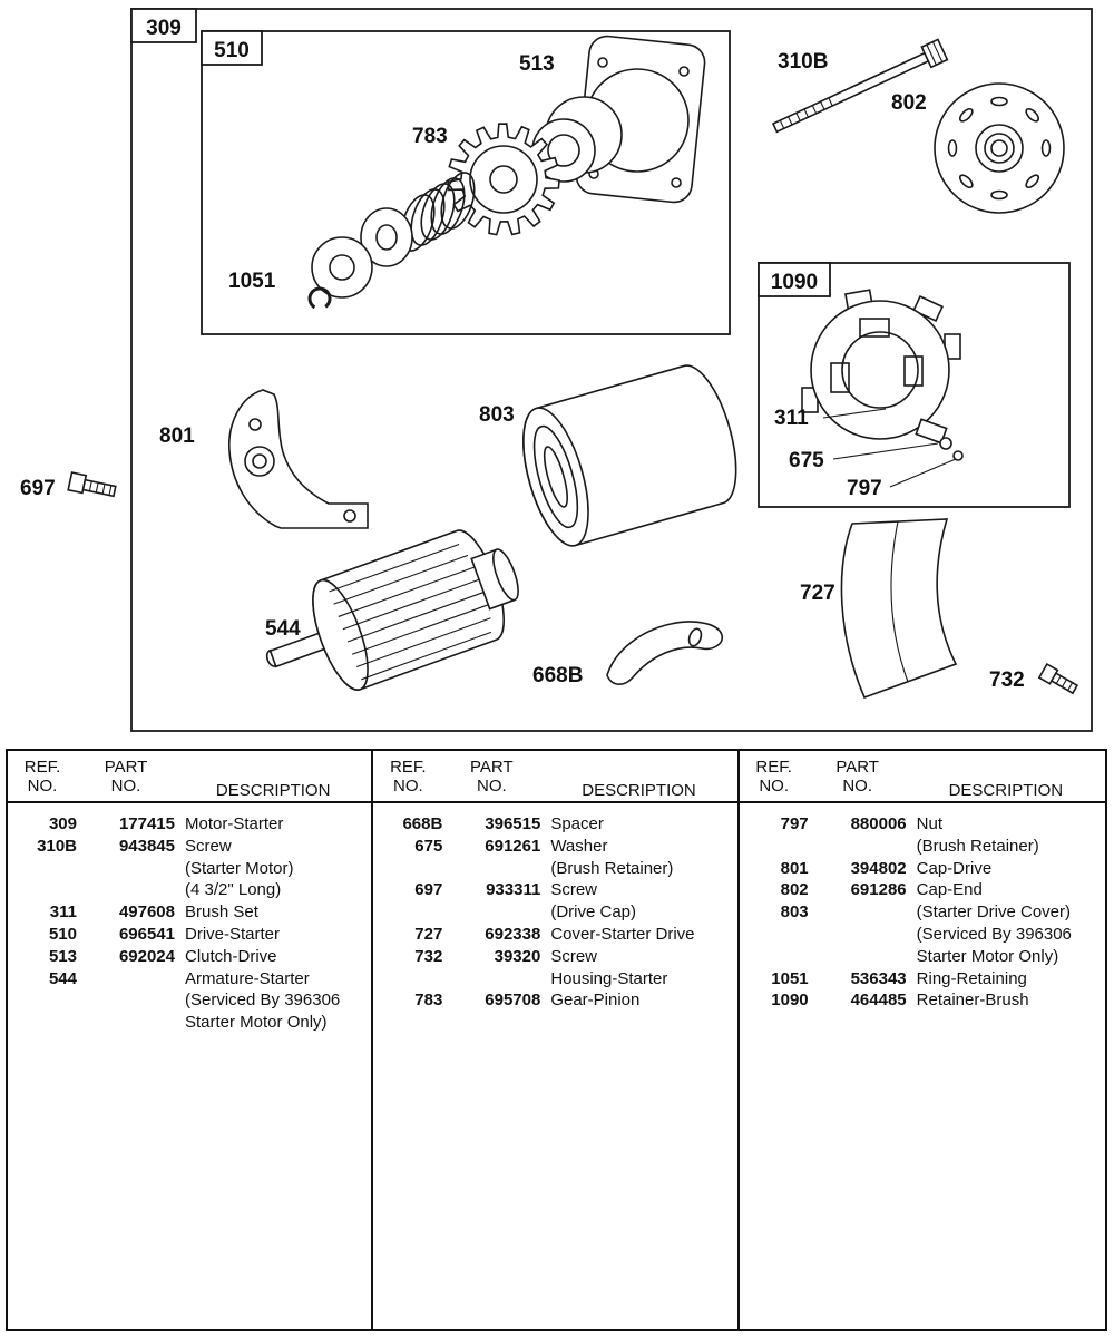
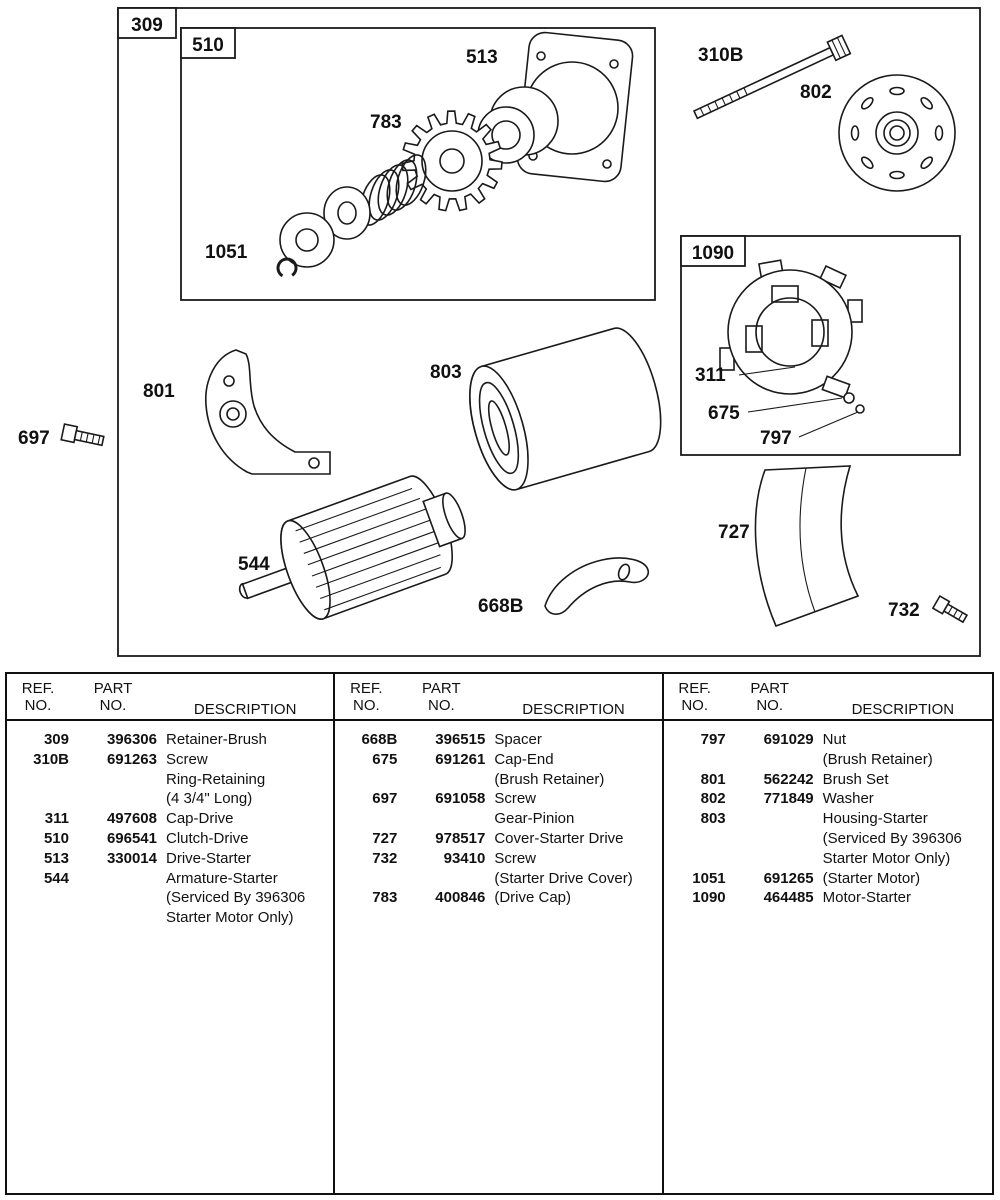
  309
  510
  1090
  513
  783
  1051
  310B
  802
  311
  675
  797
  801
  697
  803
  544
  668B
  727
  732
  REF.
  NO.
  PART
  NO.
  DESCRIPTION
  309
- 177415
+ 396306
- Motor-Starter
+ Retainer-Brush
  310B
- 943845
+ 691263
  Screw
- (Starter Motor)
+ Ring-Retaining
- (4 3/2" Long)
+ (4 3/4" Long)
  311
  497608
- Brush Set
+ Cap-Drive
  510
  696541
- Drive-Starter
+ Clutch-Drive
  513
- 692024
+ 330014
- Clutch-Drive
+ Drive-Starter
  544
  Armature-Starter
  (Serviced By 396306
  Starter Motor Only)
  REF.
  NO.
  PART
  NO.
  DESCRIPTION
  668B
  396515
  Spacer
  675
  691261
- Washer
+ Cap-End
  (Brush Retainer)
  697
- 933311
+ 691058
  Screw
- (Drive Cap)
+ Gear-Pinion
  727
- 692338
+ 978517
  Cover-Starter Drive
  732
- 39320
+ 93410
  Screw
- Housing-Starter
+ (Starter Drive Cover)
  783
- 695708
+ 400846
- Gear-Pinion
+ (Drive Cap)
  REF.
  NO.
  PART
  NO.
  DESCRIPTION
  797
- 880006
+ 691029
  Nut
  (Brush Retainer)
  801
- 394802
+ 562242
- Cap-Drive
+ Brush Set
  802
- 691286
+ 771849
- Cap-End
+ Washer
  803
- (Starter Drive Cover)
+ Housing-Starter
  (Serviced By 396306
  Starter Motor Only)
  1051
- 536343
+ 691265
- Ring-Retaining
+ (Starter Motor)
  1090
  464485
- Retainer-Brush
+ Motor-Starter
